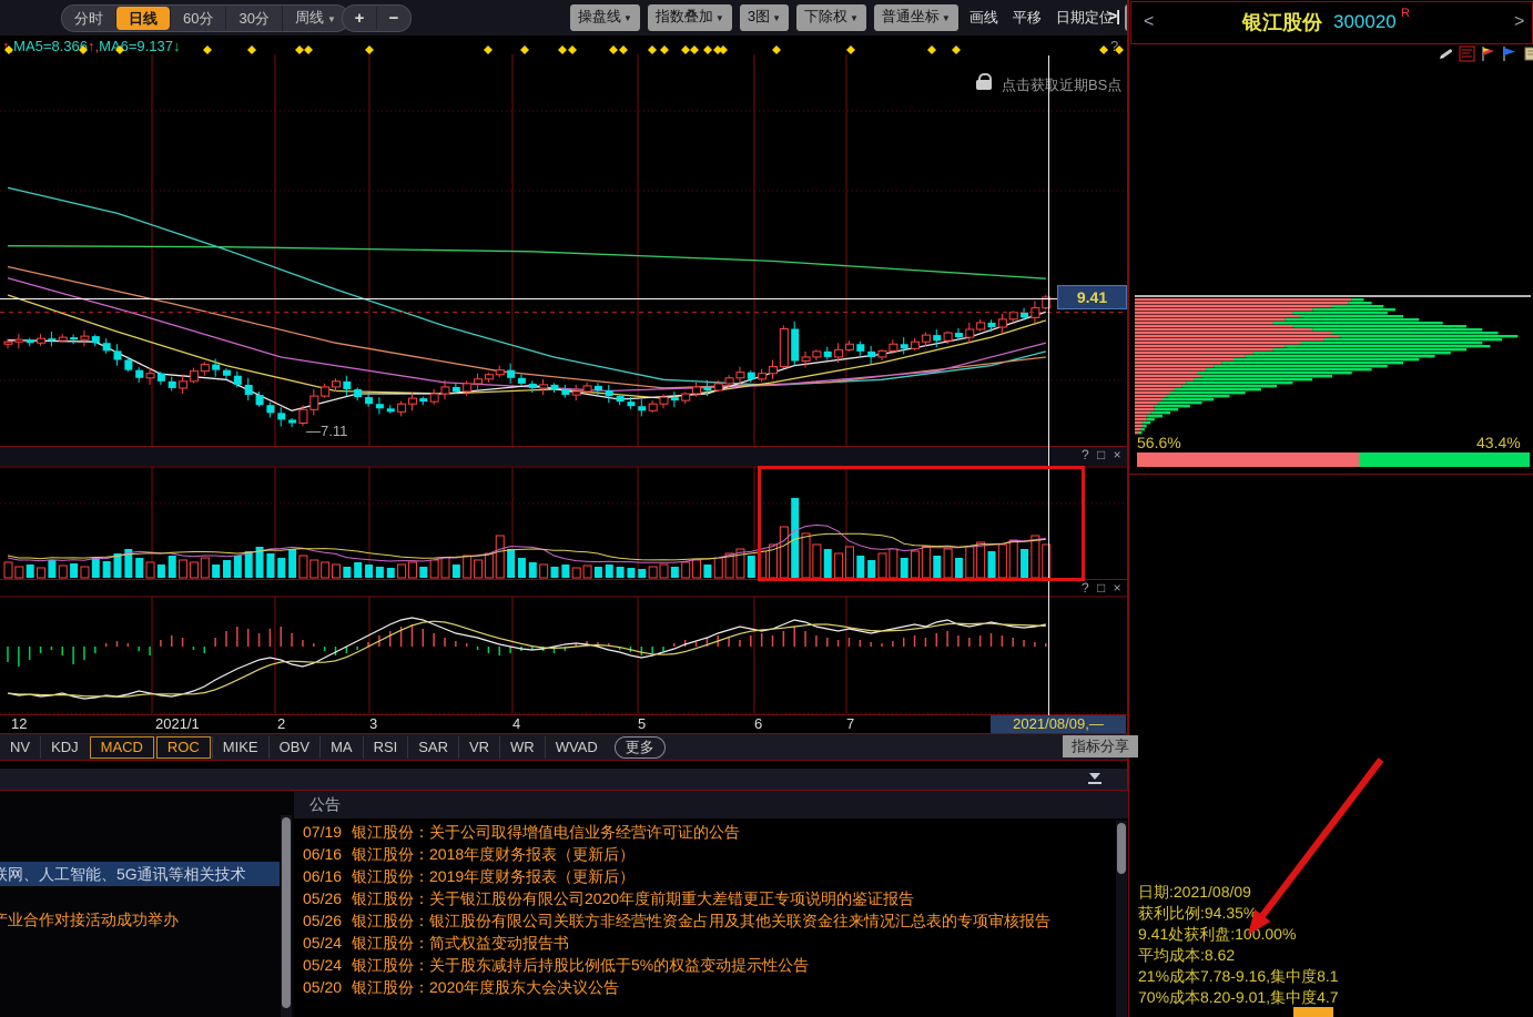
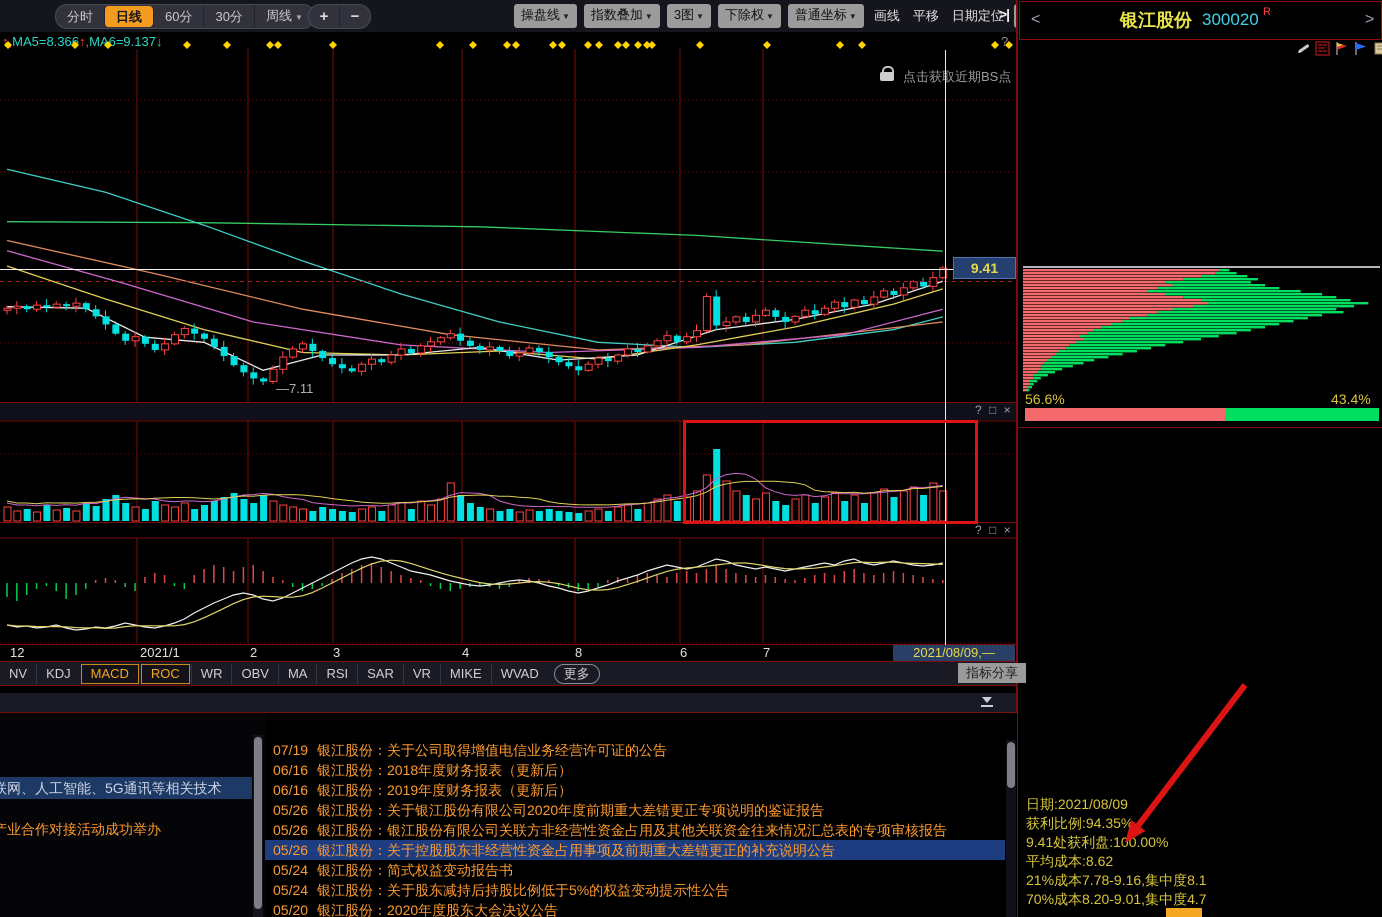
  分时
  日线
  60分
  30分
  周线 ▼
  +
  −
  操盘线 ▼
  指数叠加 ▼
  3图 ▼
  下除权 ▼
  普通坐标 ▼
  画线
  平移
  日期定位
  >|
  ?
  ↑,MA5=8.36 ↑,MA6=9.137↓
  点击获取近期BS点
  9.41
  —7.11
  ? □ ×
  ? □ ×
  12
  2021/1
  2
  3
  4
- 5
+ 8
  6
  7
  2021/08/09,—
  NV
  KDJ
  MACD
  ROC
- MIKE
+ WR
  OBV
  MA
  RSI
  SAR
  VR
- WR
+ MIKE
  WVAD
  更多
  指标分享
  联网、人工智能、5G通讯等相关技术
  产业合作对接活动成功举办
- 公告
  07/19 银江股份：关于公司取得增值电信业务经营许可证的公告
  06/16 银江股份：2018年度财务报表（更新后）
  06/16 银江股份：2019年度财务报表（更新后）
  05/26 银江股份：关于银江股份有限公司2020年度前期重大差错更正专项说明的鉴证报告
  05/26 银江股份：银江股份有限公司关联方非经营性资金占用及其他关联资金往来情况汇总表的专项审核报告
+ 05/26 银江股份：关于控股股东非经营性资金占用事项及前期重大差错更正的补充说明公告
  05/24 银江股份：简式权益变动报告书
  05/24 银江股份：关于股东减持后持股比例低于5%的权益变动提示性公告
  05/20 银江股份：2020年度股东大会决议公告
  <
  银江股份
  300020
  R
  >
  56.6%
  43.4%
  日期:2021/08/09
  获利比例:94.35%
  9.41处获利盘:100.00%
  平均成本:8.62
  21%成本7.78-9.16,集中度8.1
  70%成本8.20-9.01,集中度4.7
